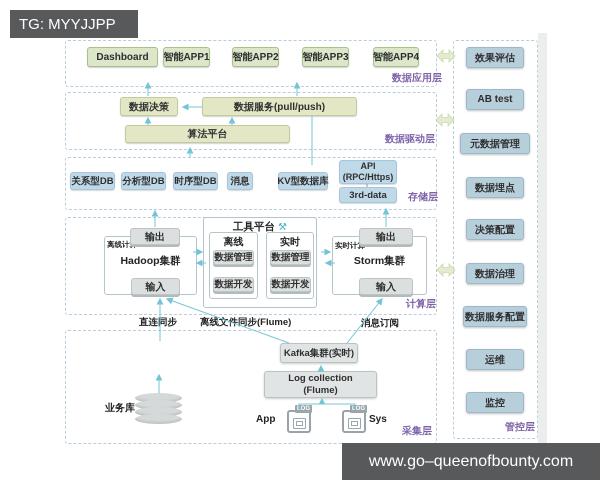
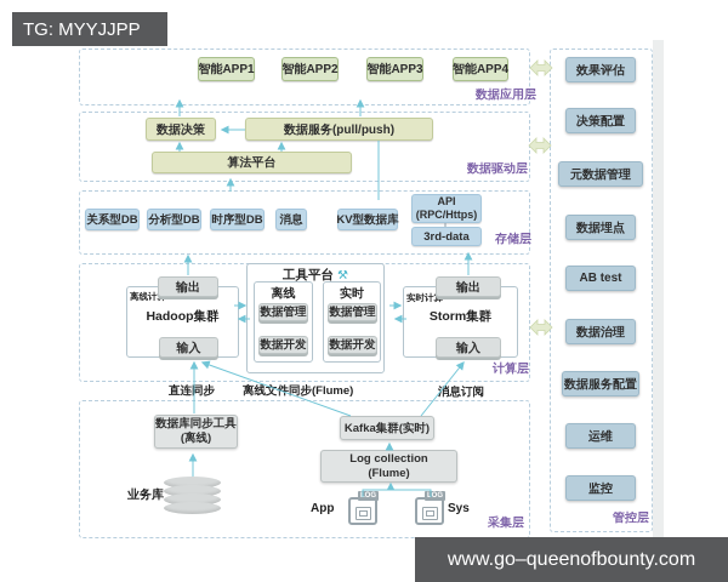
  数据应用层
  数据驱动层
  存储层
  计算层
  采集层
  管控层
- Dashboard
  智能APP1
  智能APP2
  智能APP3
  智能APP4
  数据决策
  数据服务(pull/push)
  算法平台
  关系型DB
  分析型DB
  时序型DB
  消息
  KV型数据库
  API
  (RPC/Https)
  3rd-data
  离线计
  输出
  Hadoop集群
  输入
  工具平台 ⚒
  离线
  数据管理
  数据开发
  实时
  数据管理
  数据开发
  实时计算
  输出
  Storm集群
  输入
  直连同步
  离线文同步(Flume)
  消息订阅
+ 数据库同步工具
+ (离线)
  Kafka集群(实时)
  Log collection
  (Flume)
  业务库
  App
  Sys
  效果评估
- AB test
+ 决策配置
  元数据管理
  数据埋点
- 决策配置
+ AB test
  数据治理
  数据服务配置
  运维
  监控
  TG: MYYJJPP
  www.go–queenofbounty.com
